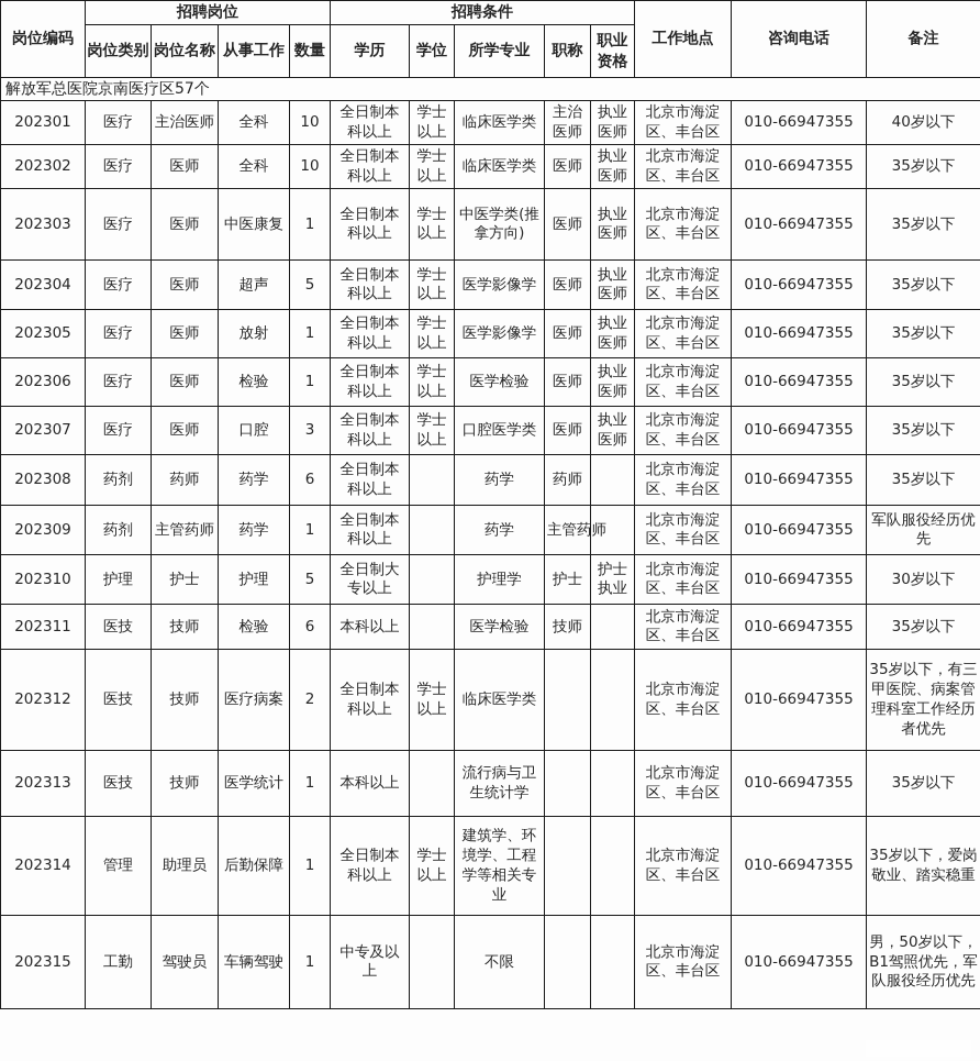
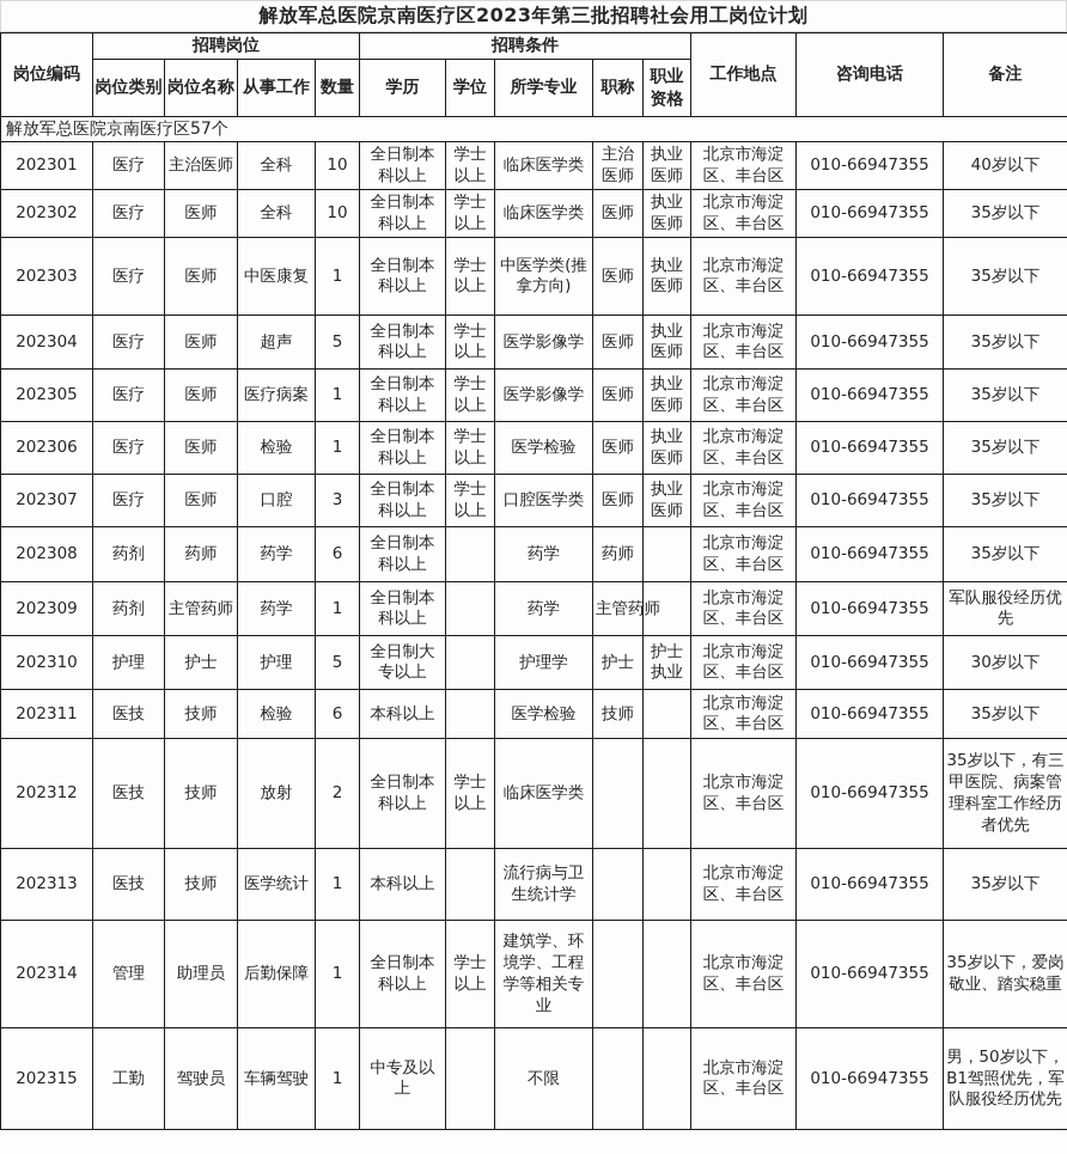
+ 解放军总医院京南医疗区2023年第三批招聘社会用工岗位计划
  岗位编码	招聘岗位	招聘条件	工作地点	咨询电话	备注
  岗位类别	岗位名称	从事工作	数量	学历	学位	所学专业	职称	职业资格
  解放军总医院京南医疗区57个
  202301	医疗	主治医师	全科	10	全日制本科以上	学士以上	临床医学类	主治医师	执业医师	北京市海淀区、丰台区	010-66947355	40岁以下
  202302	医疗	医师	全科	10	全日制本科以上	学士以上	临床医学类	医师	执业医师	北京市海淀区、丰台区	010-66947355	35岁以下
  202303	医疗	医师	中医康复	1	全日制本科以上	学士以上	中医学类(推拿方向)	医师	执业医师	北京市海淀区、丰台区	010-66947355	35岁以下
  202304	医疗	医师	超声	5	全日制本科以上	学士以上	医学影像学	医师	执业医师	北京市海淀区、丰台区	010-66947355	35岁以下
- 202305	医疗	医师	放射	1	全日制本科以上	学士以上	医学影像学	医师	执业医师	北京市海淀区、丰台区	010-66947355	35岁以下
+ 202305	医疗	医师	医疗病案	1	全日制本科以上	学士以上	医学影像学	医师	执业医师	北京市海淀区、丰台区	010-66947355	35岁以下
  202306	医疗	医师	检验	1	全日制本科以上	学士以上	医学检验	医师	执业医师	北京市海淀区、丰台区	010-66947355	35岁以下
  202307	医疗	医师	口腔	3	全日制本科以上	学士以上	口腔医学类	医师	执业医师	北京市海淀区、丰台区	010-66947355	35岁以下
  202308	药剂	药师	药学	6	全日制本科以上		药学	药师		北京市海淀区、丰台区	010-66947355	35岁以下
  202309	药剂	主管药师	药学	1	全日制本科以上		药学	主管药师		北京市海淀区、丰台区	010-66947355	军队服役经历优先
  202310	护理	护士	护理	5	全日制大专以上		护理学	护士	护士执业	北京市海淀区、丰台区	010-66947355	30岁以下
  202311	医技	技师	检验	6	本科以上		医学检验	技师		北京市海淀区、丰台区	010-66947355	35岁以下
- 202312	医技	技师	医疗病案	2	全日制本科以上	学士以上	临床医学类			北京市海淀区、丰台区	010-66947355	35岁以下，有三甲医院、病案管理科室工作经历者优先
+ 202312	医技	技师	放射	2	全日制本科以上	学士以上	临床医学类			北京市海淀区、丰台区	010-66947355	35岁以下，有三甲医院、病案管理科室工作经历者优先
  202313	医技	技师	医学统计	1	本科以上		流行病与卫生统计学			北京市海淀区、丰台区	010-66947355	35岁以下
  202314	管理	助理员	后勤保障	1	全日制本科以上	学士以上	建筑学、环境学、工程学等相关专业			北京市海淀区、丰台区	010-66947355	35岁以下，爱岗敬业、踏实稳重
  202315	工勤	驾驶员	车辆驾驶	1	中专及以上		不限			北京市海淀区、丰台区	010-66947355	男，50岁以下，B1驾照优先，军队服役经历优先
